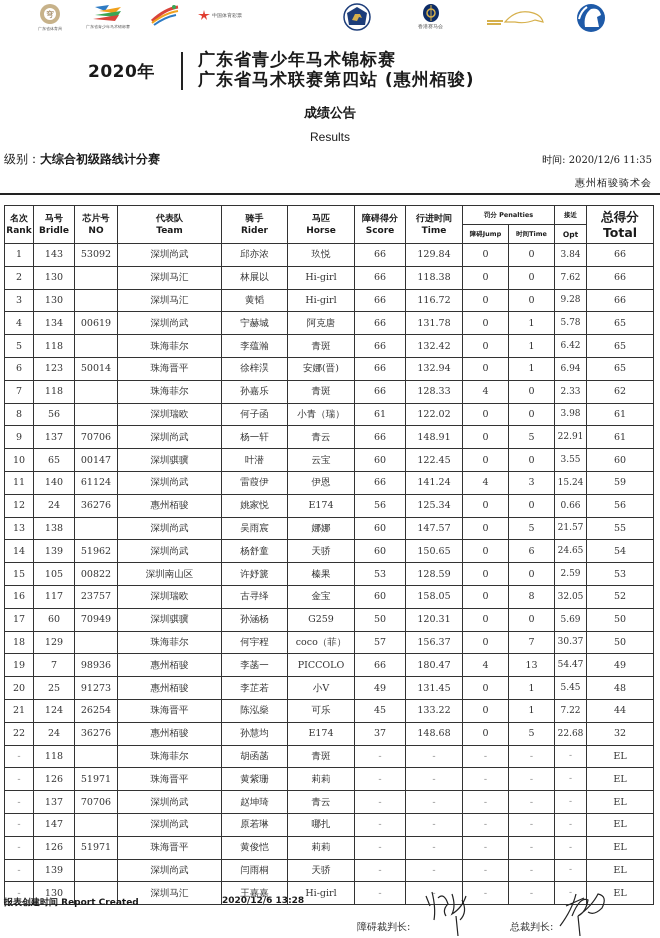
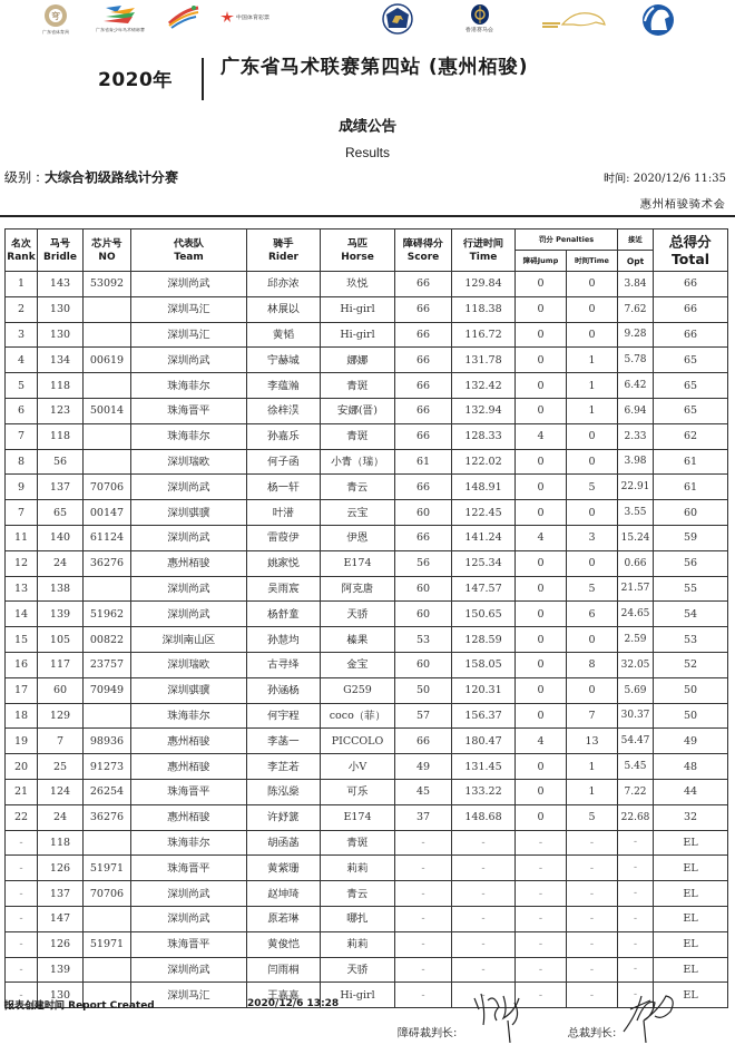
  穹
  2020年
- 广东省青少年马术锦标赛
  广东省马术联赛第四站 (惠州栢骏)
  成绩公告
  Results
  级别：大综合初级路线计分赛
  时间: 2020/12/6 11:35
  惠州栢骏骑术会
  名次Rank	马号Bridle	芯片号NO	代表队Team	骑手Rider	马匹Horse	障碍得分Score	行进时间Time	罚分 Penalties	接近	总得分Total
  障碍Jump	时间Time	Opt
  1	143	53092	深圳尚武	邱亦浓	玖悦	66	129.84	0	0	3.84	66
  2	130		深圳马汇	林展以	Hi-girl	66	118.38	0	0	7.62	66
  3	130		深圳马汇	黄韬	Hi-girl	66	116.72	0	0	9.28	66
- 4	134	00619	深圳尚武	宁赫城	阿克唐	66	131.78	0	1	5.78	65
+ 4	134	00619	深圳尚武	宁赫城	娜娜	66	131.78	0	1	5.78	65
  5	118		珠海菲尔	李蕴瀚	青斑	66	132.42	0	1	6.42	65
  6	123	50014	珠海晋平	徐梓淏	安娜(晋)	66	132.94	0	1	6.94	65
  7	118		珠海菲尔	孙嘉乐	青斑	66	128.33	4	0	2.33	62
  8	56		深圳瑞欧	何子函	小青（瑞）	61	122.02	0	0	3.98	61
  9	137	70706	深圳尚武	杨一轩	青云	66	148.91	0	5	22.91	61
- 10	65	00147	深圳骐骥	叶潜	云宝	60	122.45	0	0	3.55	60
+ 7	65	00147	深圳骐骥	叶潜	云宝	60	122.45	0	0	3.55	60
  11	140	61124	深圳尚武	雷葭伊	伊恩	66	141.24	4	3	15.24	59
  12	24	36276	惠州栢骏	姚家悦	E174	56	125.34	0	0	0.66	56
- 13	138		深圳尚武	吴雨宸	娜娜	60	147.57	0	5	21.57	55
+ 13	138		深圳尚武	吴雨宸	阿克唐	60	147.57	0	5	21.57	55
  14	139	51962	深圳尚武	杨舒童	天骄	60	150.65	0	6	24.65	54
- 15	105	00822	深圳南山区	许妤篪	榛果	53	128.59	0	0	2.59	53
+ 15	105	00822	深圳南山区	孙慧均	榛果	53	128.59	0	0	2.59	53
  16	117	23757	深圳瑞欧	古寻绎	金宝	60	158.05	0	8	32.05	52
  17	60	70949	深圳骐骥	孙涵杨	G259	50	120.31	0	0	5.69	50
  18	129		珠海菲尔	何宇程	coco（菲）	57	156.37	0	7	30.37	50
  19	7	98936	惠州栢骏	李菡一	PICCOLO	66	180.47	4	13	54.47	49
  20	25	91273	惠州栢骏	李芷若	小V	49	131.45	0	1	5.45	48
  21	124	26254	珠海晋平	陈泓燊	可乐	45	133.22	0	1	7.22	44
- 22	24	36276	惠州栢骏	孙慧均	E174	37	148.68	0	5	22.68	32
+ 22	24	36276	惠州栢骏	许妤篪	E174	37	148.68	0	5	22.68	32
  -	118		珠海菲尔	胡函菡	青斑	-	-	-	-	-	EL
  -	126	51971	珠海晋平	黄紫珊	莉莉	-	-	-	-	-	EL
  -	137	70706	深圳尚武	赵坤琦	青云	-	-	-	-	-	EL
  -	147		深圳尚武	原若琳	哪扎	-	-	-	-	-	EL
  -	126	51971	珠海晋平	黄俊恺	莉莉	-	-	-	-	-	EL
  -	139		深圳尚武	闫雨桐	天骄	-	-	-	-	-	EL
  -	130		深圳马汇	王嘉嘉	Hi-girl	-	-	-	-	-	EL
  报表创建时间 Report Created
  2020/12/6 13:28
  障碍裁判长:
  总裁判长:
